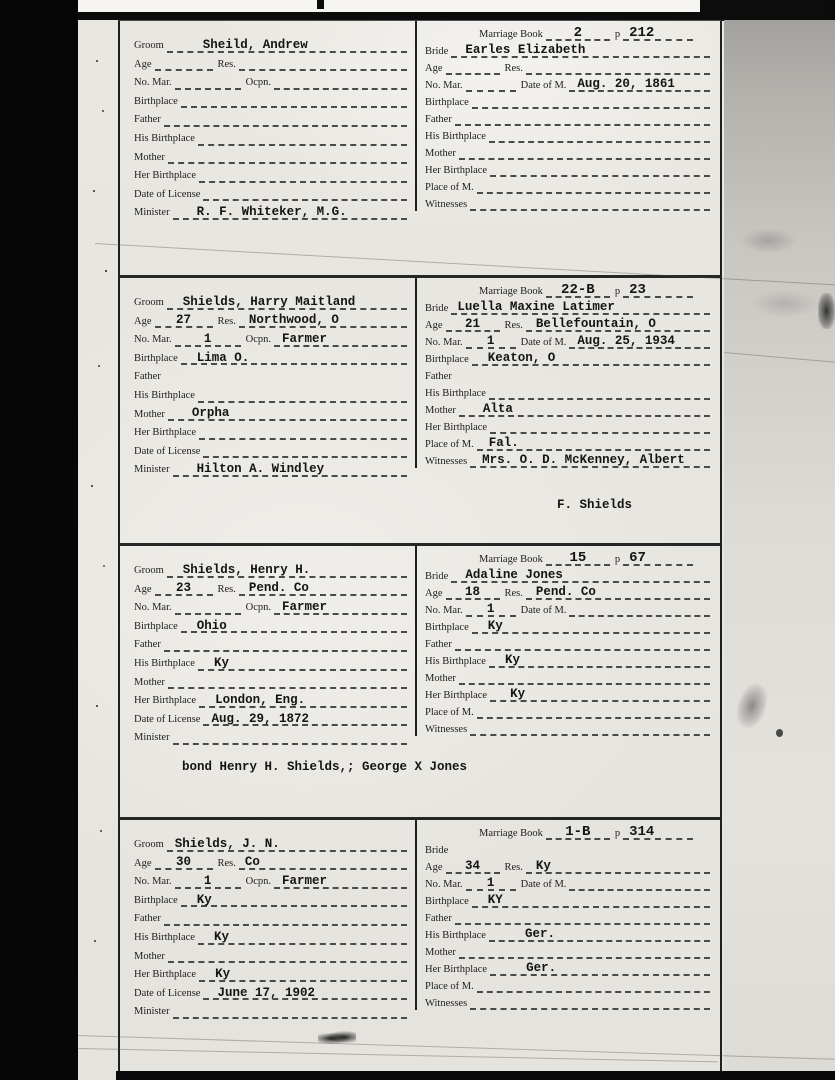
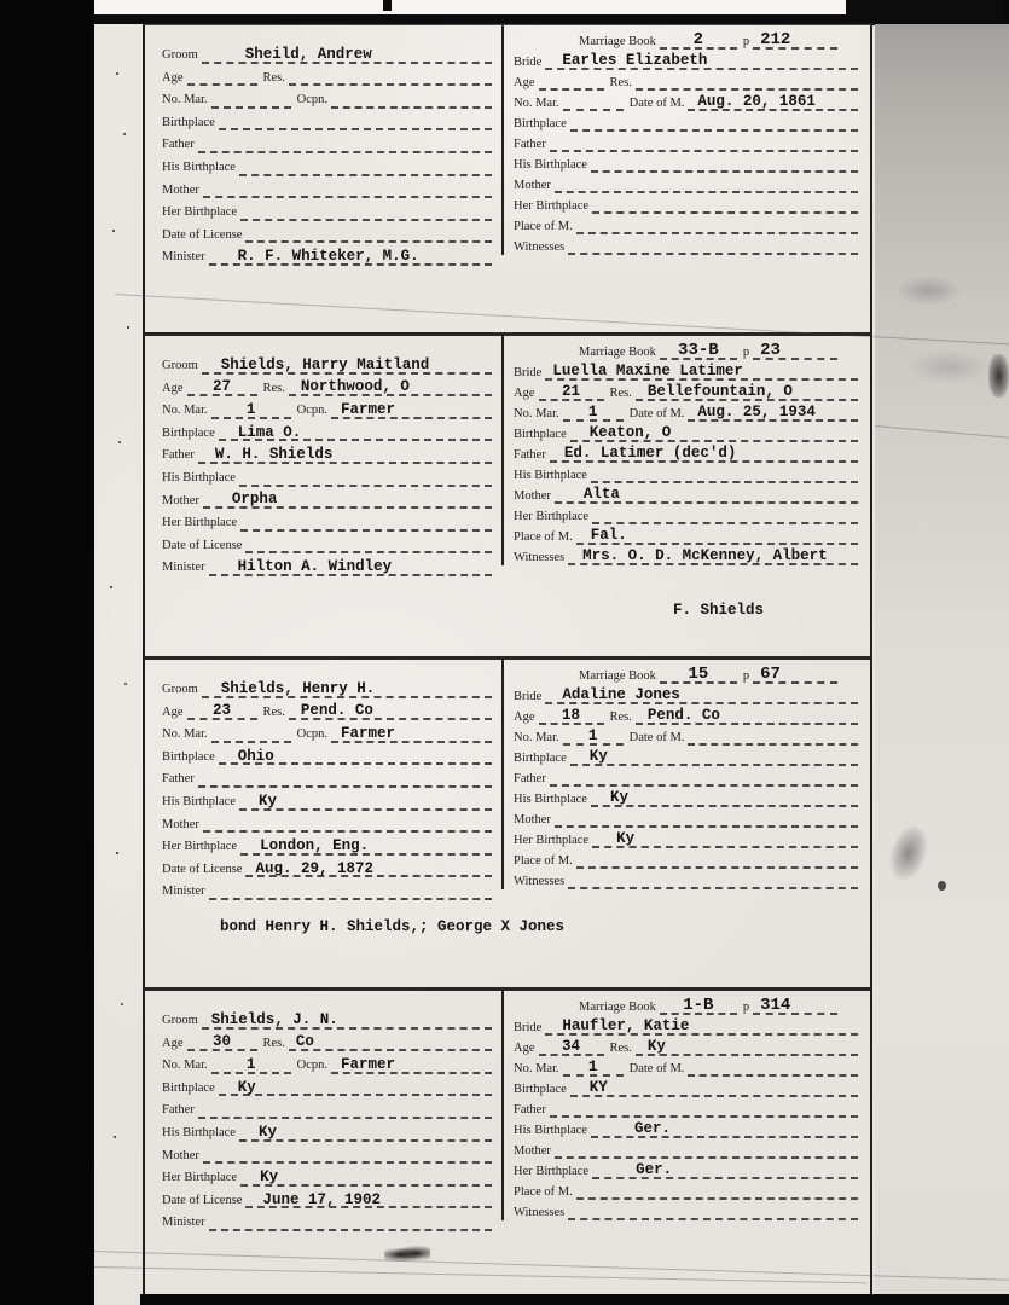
  Groom
  Sheild, Andrew
  Age
  Res.
  No. Mar.
  Ocpn.
  Birthplace
  Father
  His Birthplace
  Mother
  Her Birthplace
  Date of License
  Minister
  R. F. Whiteker, M.G.
  Marriage Book
  2
  p
  212
  Bride
  Earles Elizabeth
  Age
  Res.
  No. Mar.
  Date of M.
  Aug. 20, 1861
  Birthplace
  Father
  His Birthplace
  Mother
  Her Birthplace
  Place of M.
  Witnesses
  Groom
  Shields, Harry Maitland
  Age
  27
  Res.
  Northwood, O
  No. Mar.
  1
  Ocpn.
  Farmer
  Birthplace
  Lima O.
  Father
+ W. H. Shields
  His Birthplace
  Mother
  Orpha
  Her Birthplace
  Date of License
  Minister
  Hilton A. Windley
  Marriage Book
- 22-B
+ 33-B
  p
  23
  Bride
  Luella Maxine Latimer
  Age
  21
  Res.
  Bellefountain, O
  No. Mar.
  1
  Date of M.
  Aug. 25, 1934
  Birthplace
  Keaton, O
  Father
+ Ed. Latimer (dec'd)
  His Birthplace
  Mother
  Alta
  Her Birthplace
  Place of M.
  Fal.
  Witnesses
  Mrs. O. D. McKenney, Albert
  F. Shields
  Groom
  Shields, Henry H.
  Age
  23
  Res.
  Pend. Co
  No. Mar.
  Ocpn.
  Farmer
  Birthplace
  Ohio
  Father
  His Birthplace
  Ky
  Mother
  Her Birthplace
  London, Eng.
  Date of License
  Aug. 29, 1872
  Minister
  Marriage Book
  15
  p
  67
  Bride
  Adaline Jones
  Age
  18
  Res.
  Pend. Co
  No. Mar.
  1
  Date of M.
  Birthplace
  Ky
  Father
  His Birthplace
  Ky
  Mother
  Her Birthplace
  Ky
  Place of M.
  Witnesses
  bond Henry H. Shields,; George X Jones
  Groom
  Shields, J. N.
  Age
  30
  Res.
  Co
  No. Mar.
  1
  Ocpn.
  Farmer
  Birthplace
  Ky
  Father
  His Birthplace
  Ky
  Mother
  Her Birthplace
  Ky
  Date of License
  June 17, 1902
  Minister
  Marriage Book
  1-B
  p
  314
  Bride
+ Haufler, Katie
  Age
  34
  Res.
  Ky
  No. Mar.
  1
  Date of M.
  Birthplace
  KY
  Father
  His Birthplace
  Ger.
  Mother
  Her Birthplace
  Ger.
  Place of M.
  Witnesses
